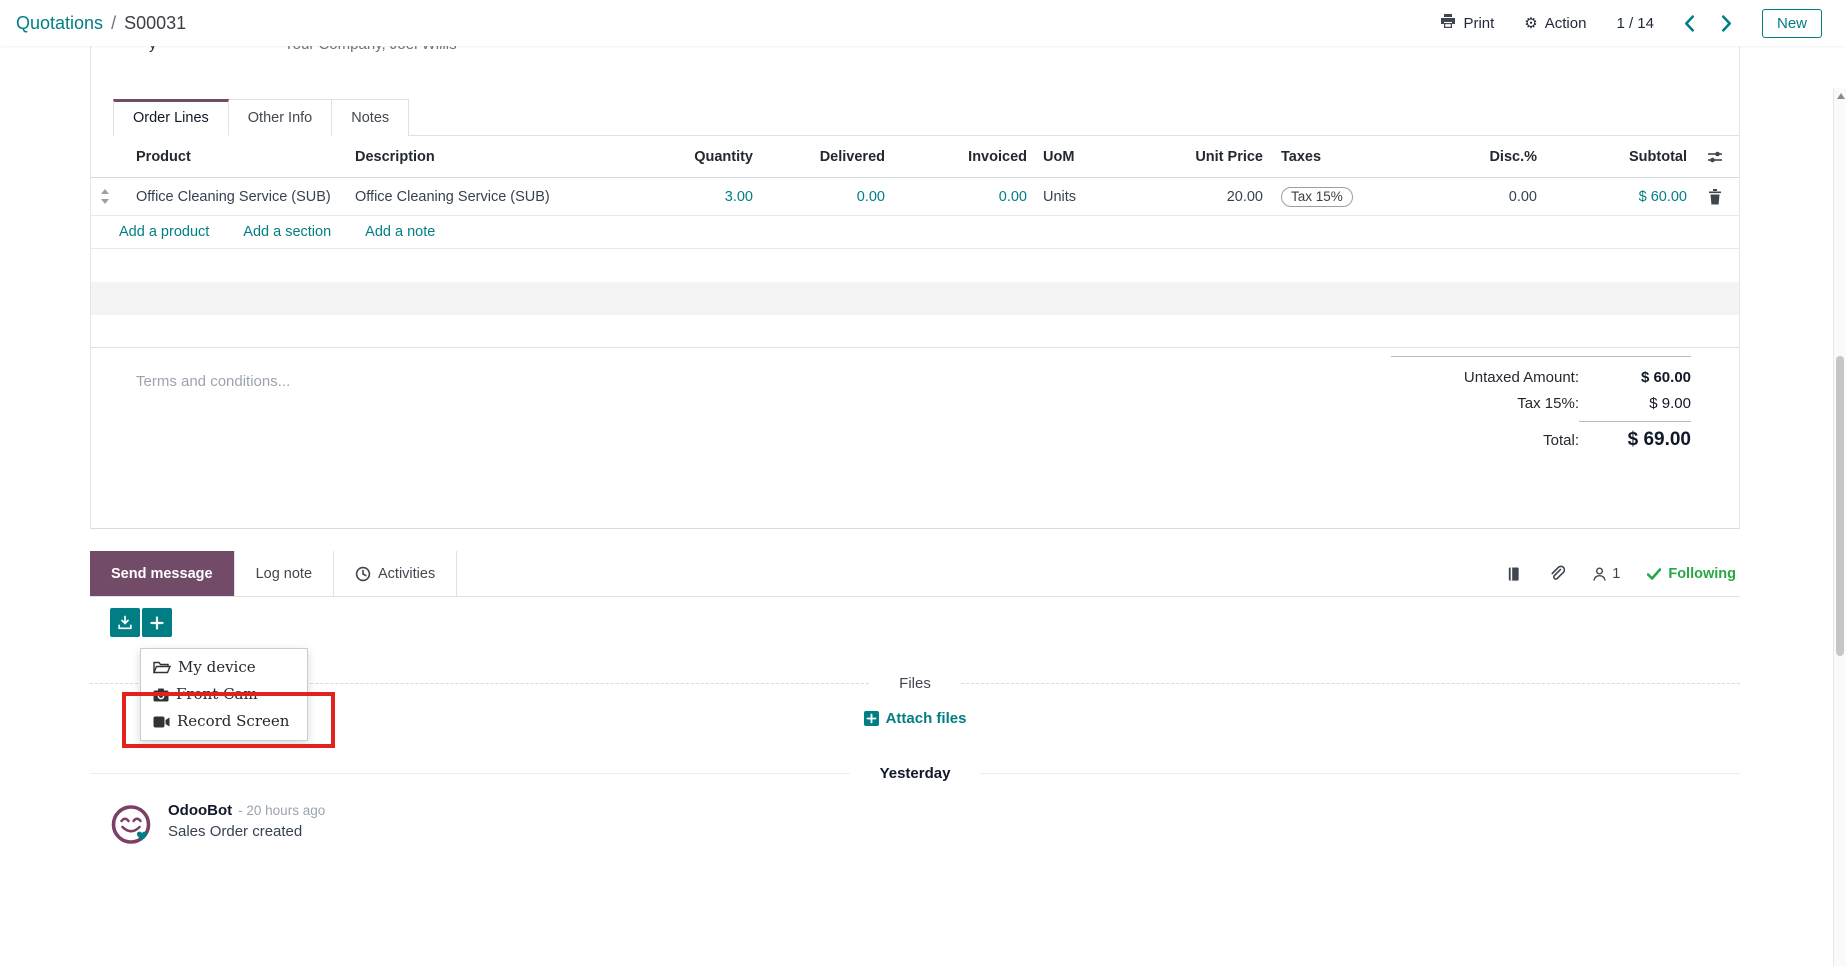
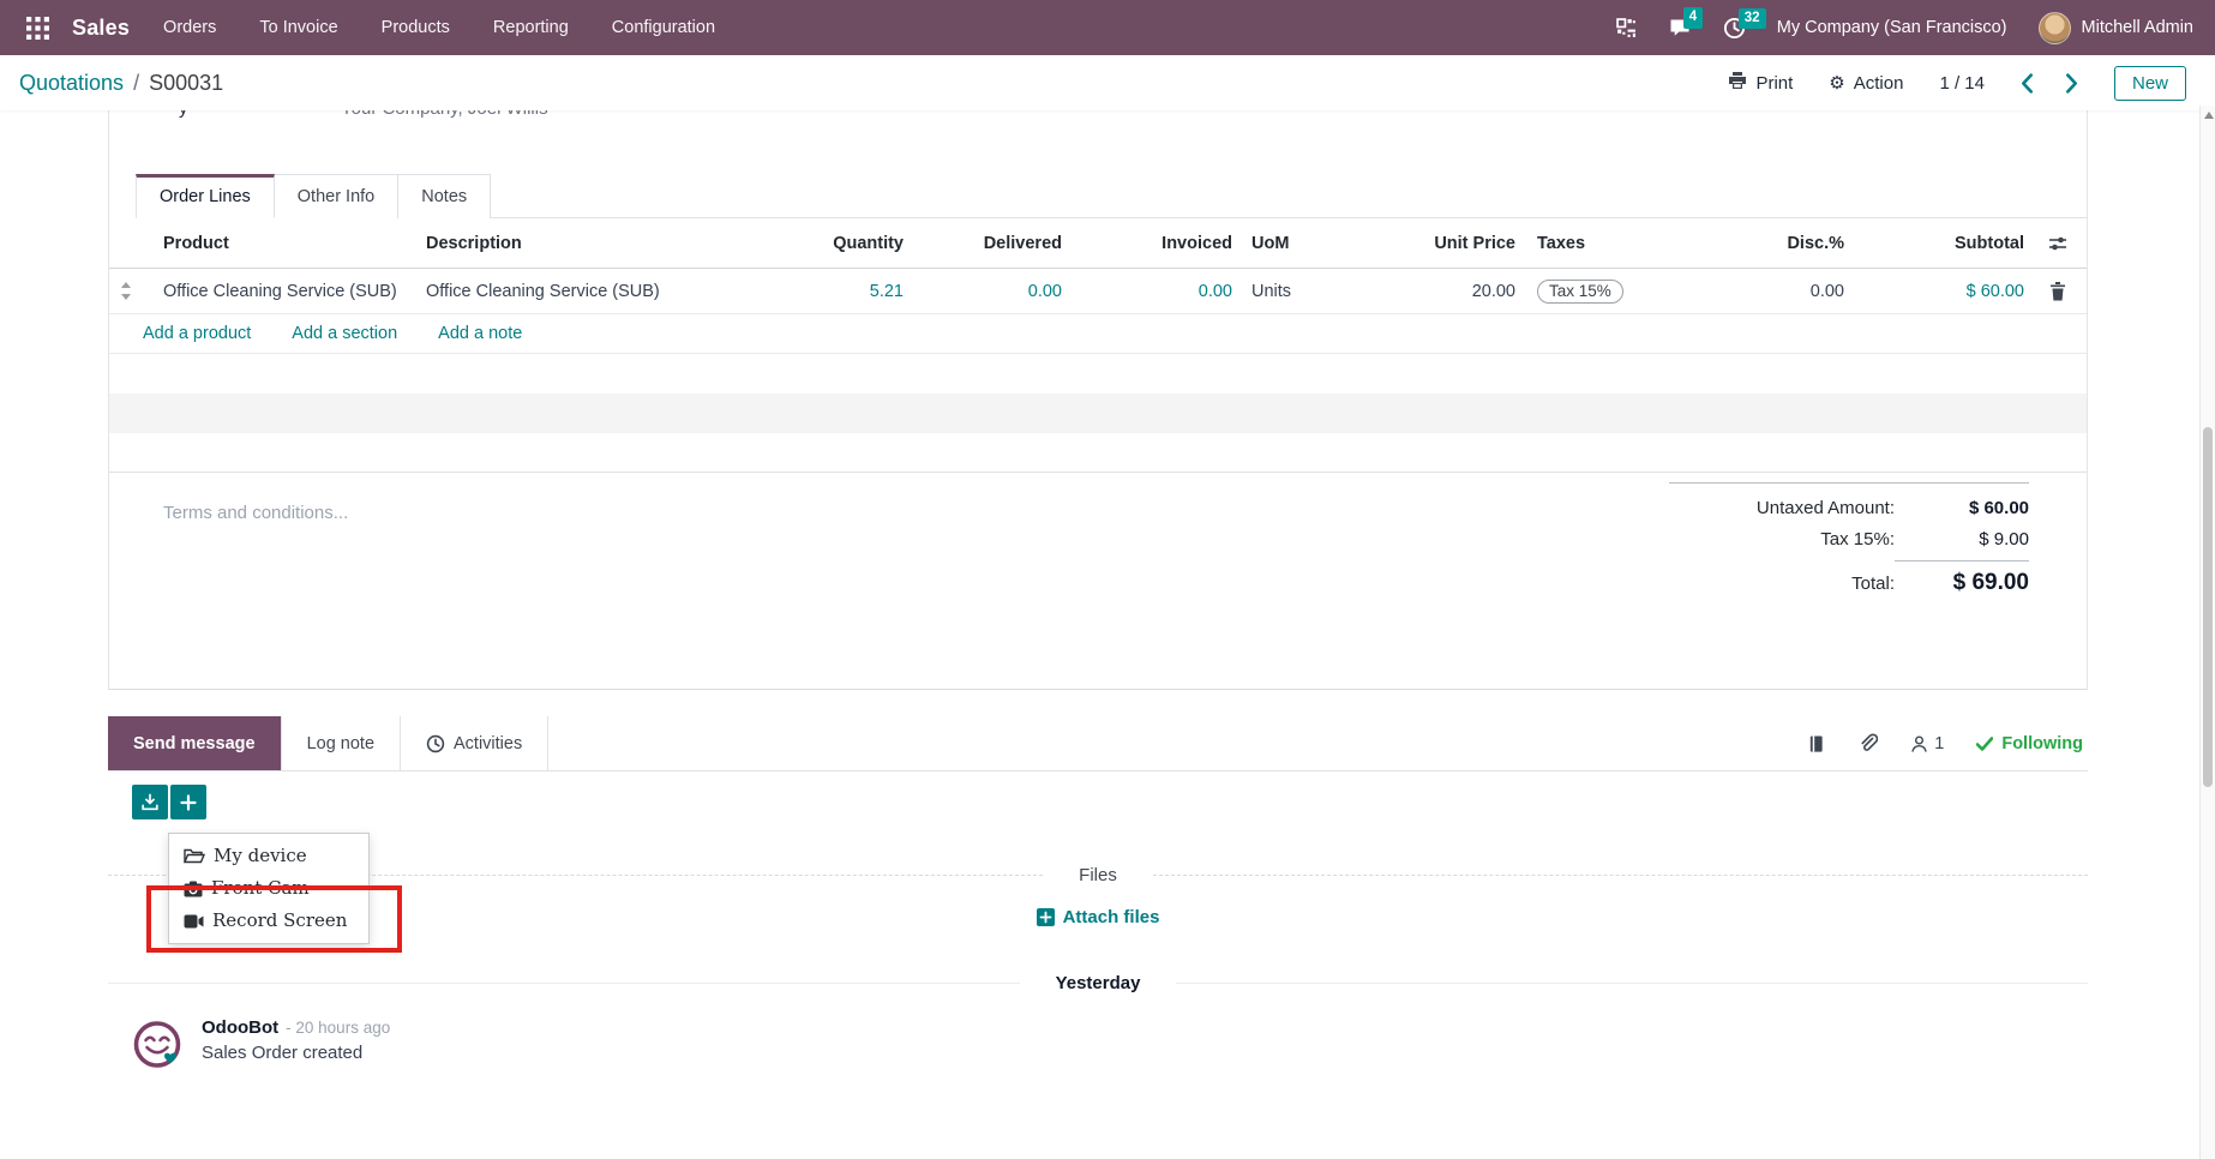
+ Sales
+ Orders
+ To Invoice
+ Products
+ Reporting
+ Configuration
+ 4
+ 32
+ My Company (San Francisco)
+ Mitchell Admin
  Quotations
  /
  S00031
  Print
  ⚙
  Action
  1 / 14
  New
  Order Lines
  Other Info
  Notes
  Product
  Description
  Quantity
  Delivered
  Invoiced
  UoM
  Unit Price
  Taxes
  Disc.%
  Subtotal
  Office Cleaning Service (SUB)
  Office Cleaning Service (SUB)
- 3.00
+ 5.21
  0.00
  0.00
  Units
  20.00
  Tax 15%
  0.00
  $ 60.00
  Add a product
  Add a section
  Add a note
  Terms and conditions...
  Untaxed Amount:
  $ 60.00
  Tax 15%:
  $ 9.00
  Total:
  $ 69.00
  Send message
  Log note
  Activities
  1
  Following
  My device
  Front Cam
  Record Screen
  Files
  Attach files
  Yesterday
  OdooBot
  - 20 hours ago
  Sales Order created
